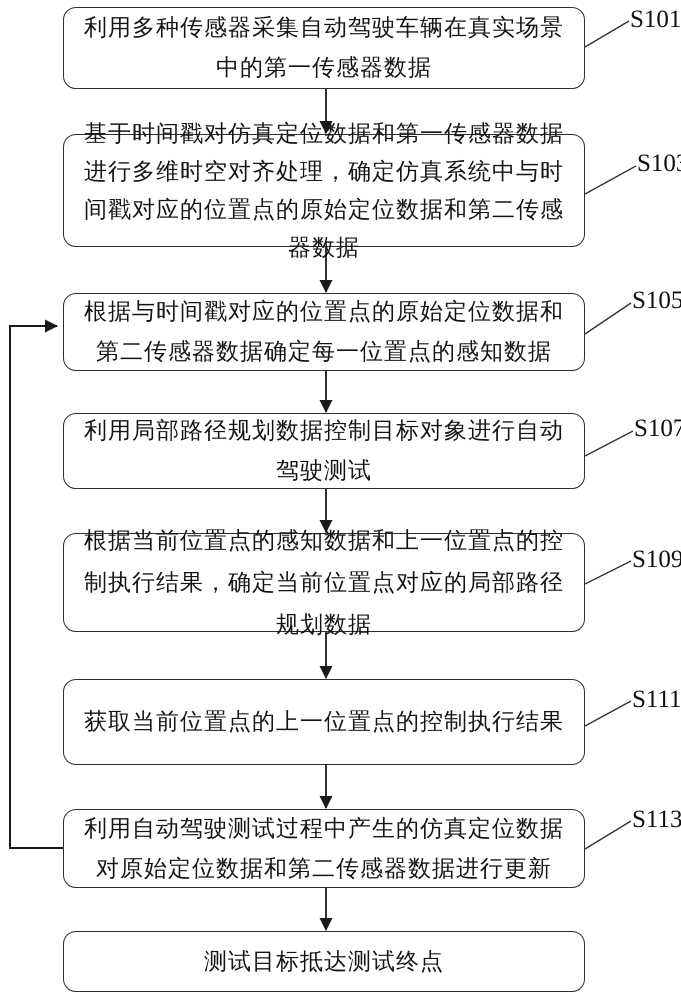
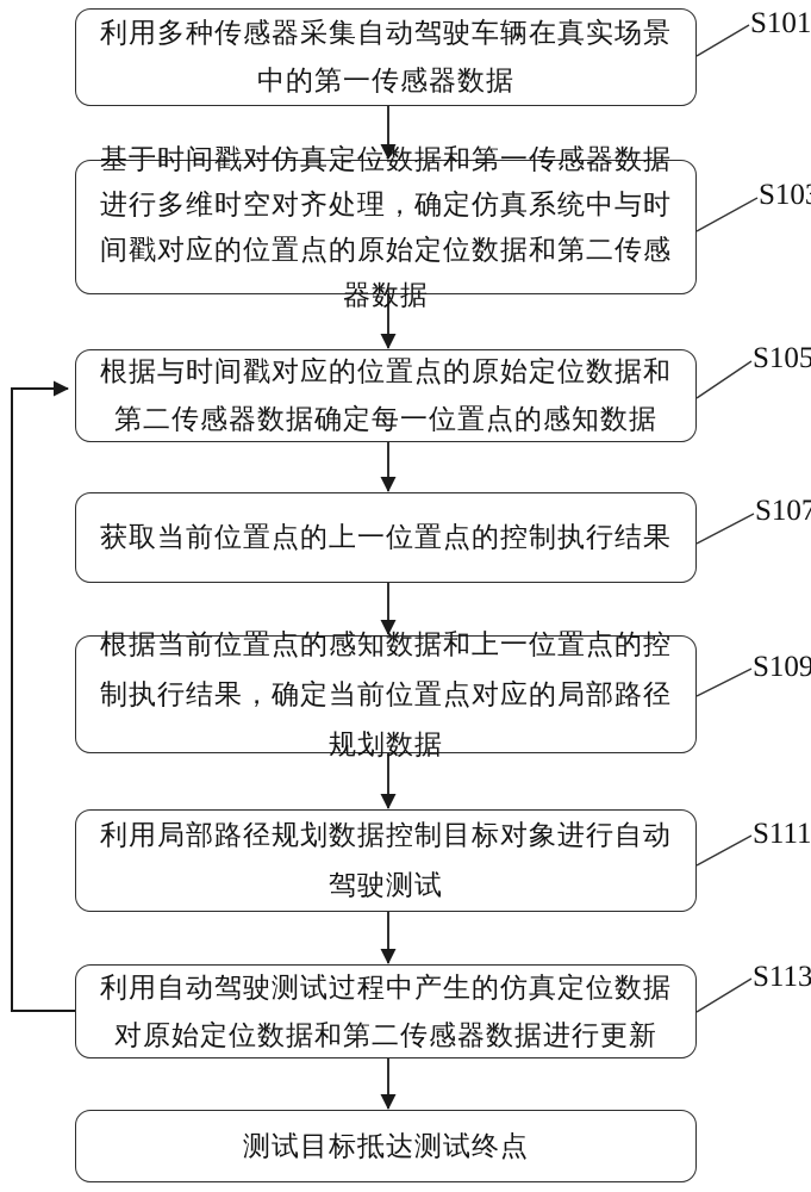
  利用多种传感器采集自动驾驶车辆在真实场景中的第一传感器数据
  基于时间戳对仿真定位数据和第一传感器数据进行多维时空对齐处理，确定仿真系统中与时间戳对应的位置点的原始定位数据和第二传感器数据
  根据与时间戳对应的位置点的原始定位数据和第二传感器数据确定每一位置点的感知数据
- 利用局部路径规划数据控制目标对象进行自动驾驶测试
+ 获取当前位置点的上一位置点的控制执行结果
  根据当前位置点的感知数据和上一位置点的控制执行结果，确定当前位置点对应的局部路径规划数据
- 获取当前位置点的上一位置点的控制执行结果
+ 利用局部路径规划数据控制目标对象进行自动驾驶测试
  利用自动驾驶测试过程中产生的仿真定位数据对原始定位数据和第二传感器数据进行更新
  测试目标抵达测试终点
  S101
  S10
  S105
  S107
  S109
  S111
  S113
